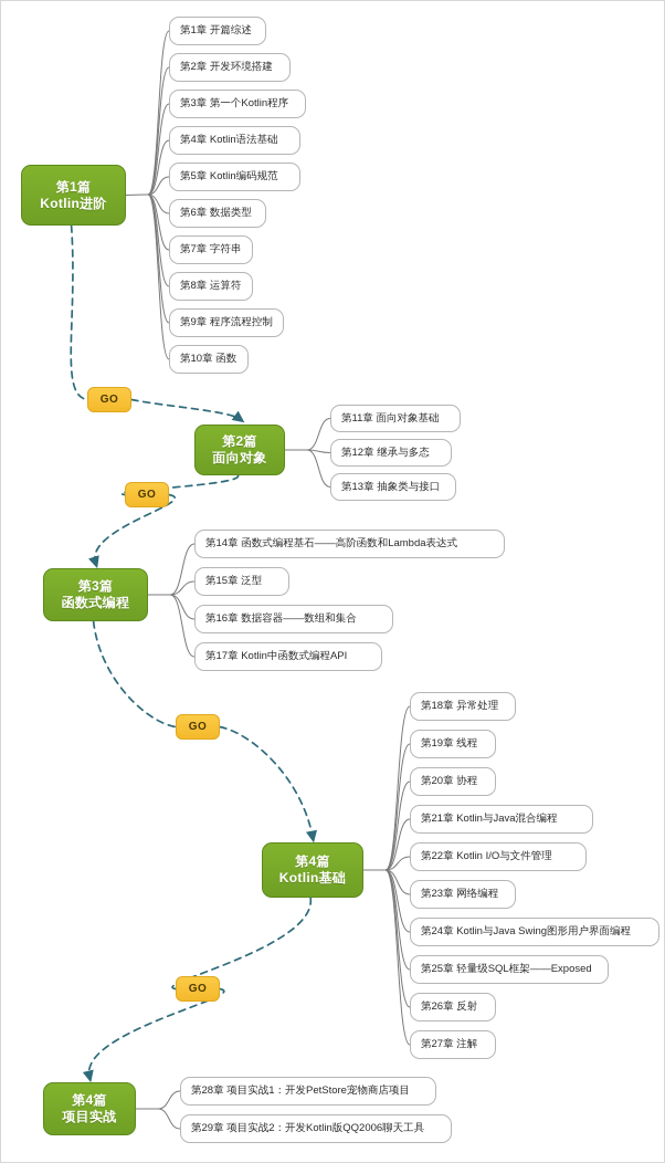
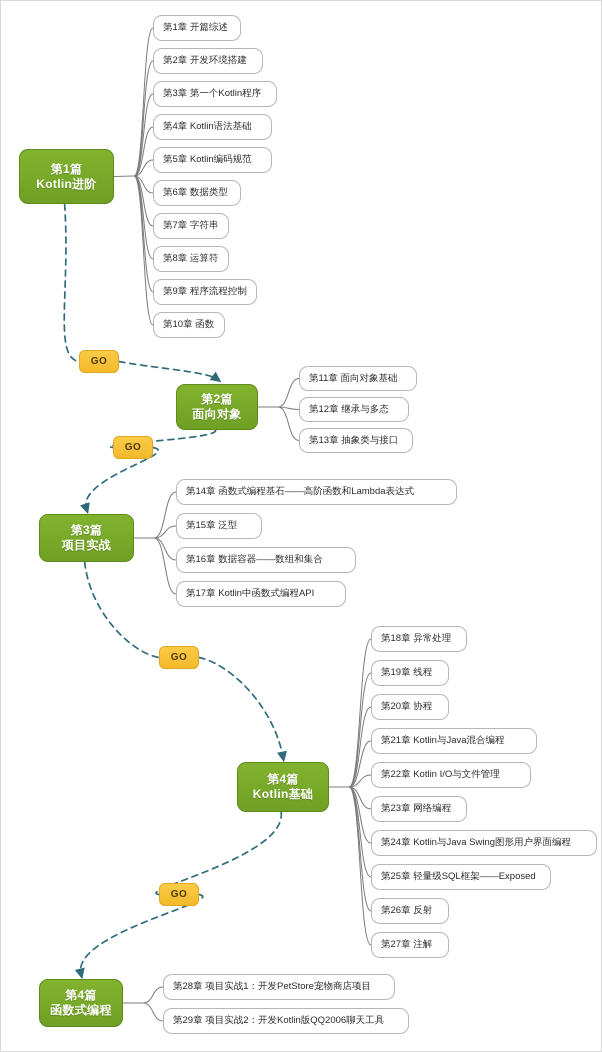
  第1篇
  Kotlin进阶
  第1章 开篇综述
  第2章 开发环境搭建
  第3章 第一个Kotlin程序
  第4章 Kotlin语法基础
  第5章 Kotlin编码规范
  第6章 数据类型
  第7章 字符串
  第8章 运算符
  第9章 程序流程控制
  第10章 函数
  第2篇
  面向对象
  第11章 面向对象基础
  第12章 继承与多态
  第13章 抽象类与接口
  第3篇
- 函数式编程
+ 项目实战
  第14章 函数式编程基石——高阶函数和Lambda表达式
  第15章 泛型
  第16章 数据容器——数组和集合
  第17章 Kotlin中函数式编程API
  第4篇
  Kotlin基础
  第18章 异常处理
  第19章 线程
  第20章 协程
  第21章 Kotlin与Java混合编程
  第22章 Kotlin I/O与文件管理
  第23章 网络编程
  第24章 Kotlin与Java Swing图形用户界面编程
  第25章 轻量级SQL框架——Exposed
  第26章 反射
  第27章 注解
  第4篇
- 项目实战
+ 函数式编程
  第28章 项目实战1：开发PetStore宠物商店项目
  第29章 项目实战2：开发Kotlin版QQ2006聊天工具
  GO
  GO
  GO
  GO
